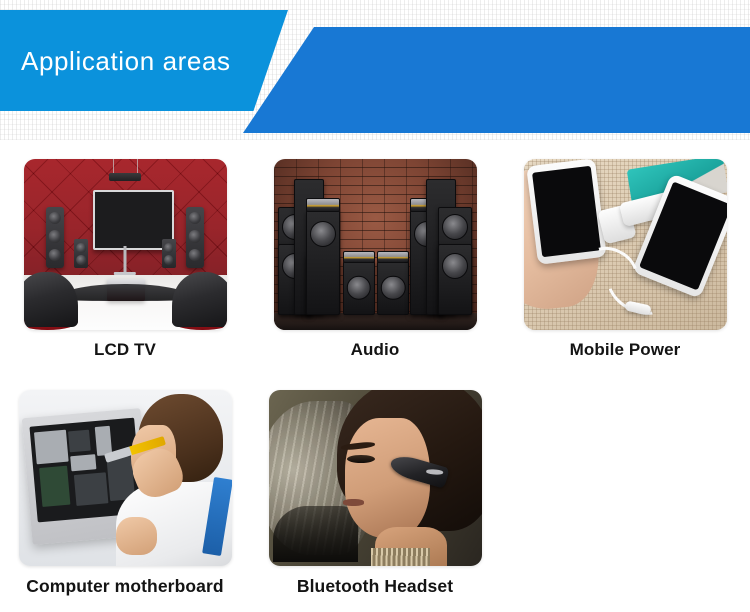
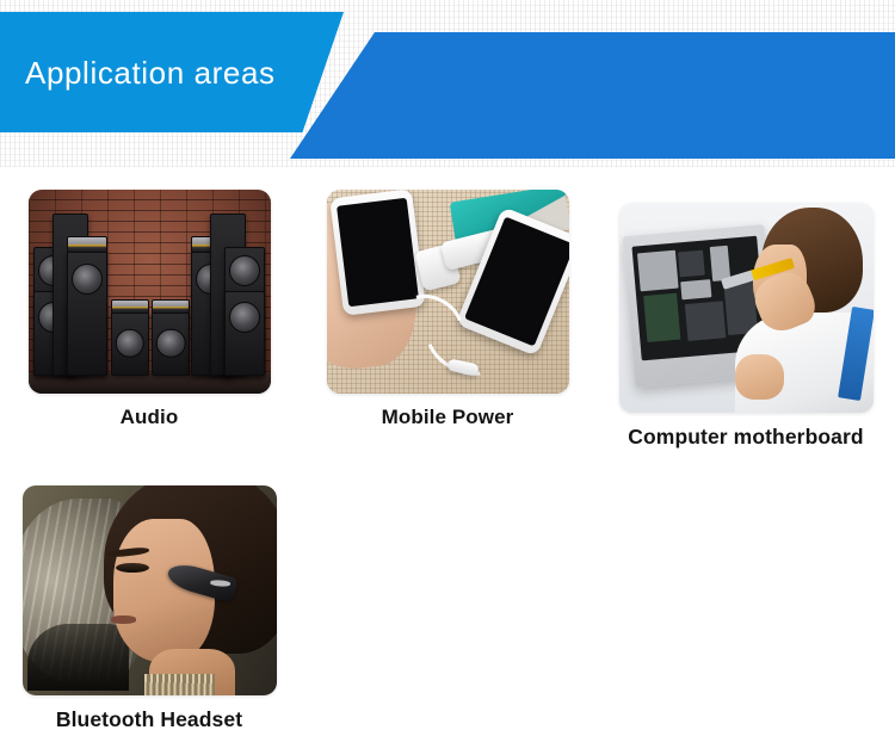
  Application areas
- LCD TV
  Audio
  Mobile Power
  Computer motherboard
  Bluetooth Headset
